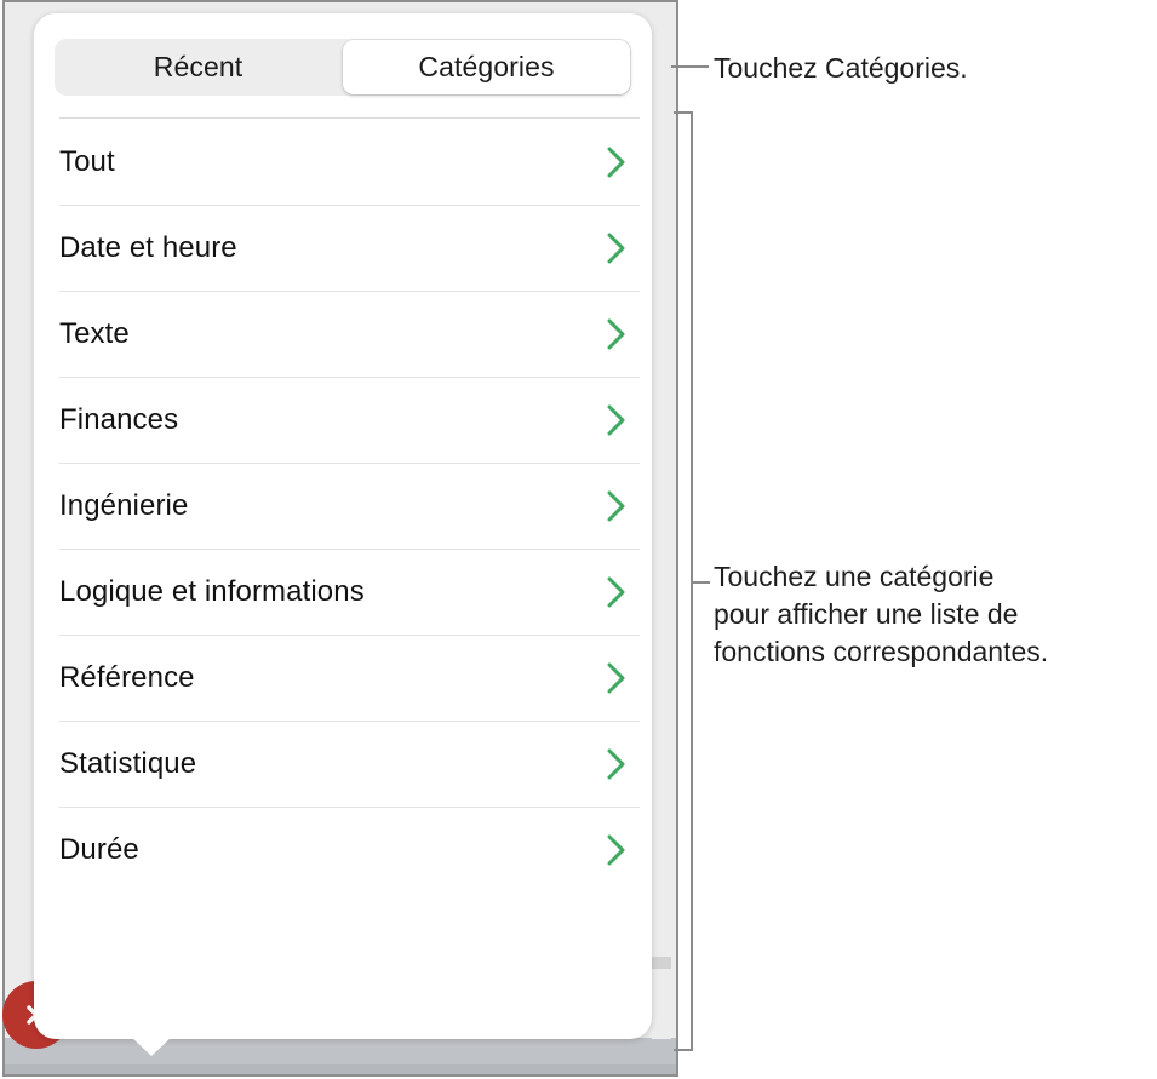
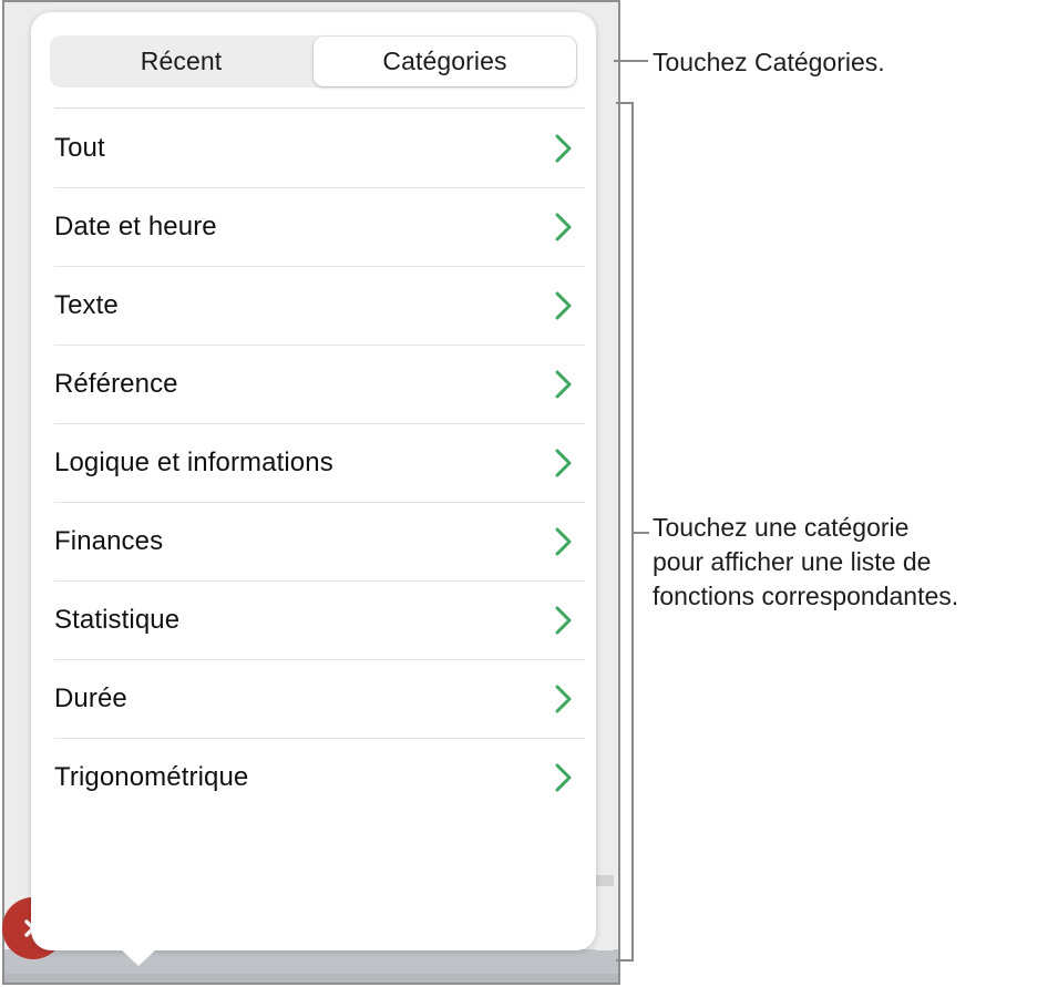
  Récent
  Catégories
  Tout
  Date et heure
  Texte
- Finances
+ Référence
- Ingénierie
  Logique et informations
- Référence
+ Finances
  Statistique
  Durée
+ Trigonométrique
  Touchez Catégories.
  Touchez une catégorie
  pour afficher une liste de
  fonctions correspondantes.
